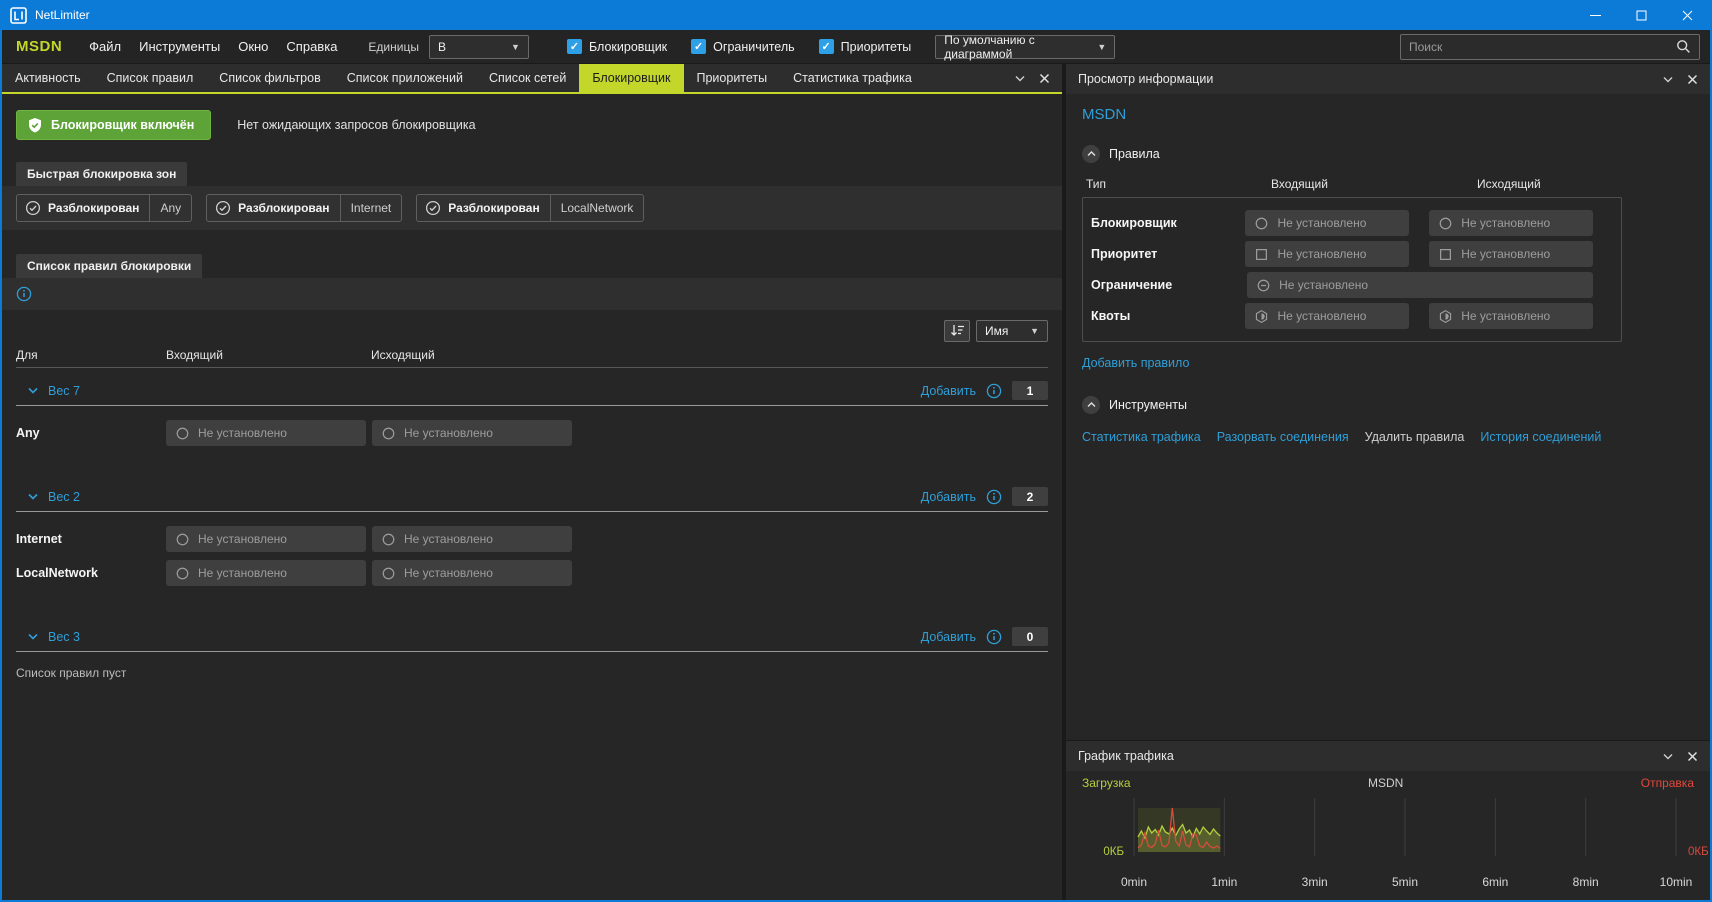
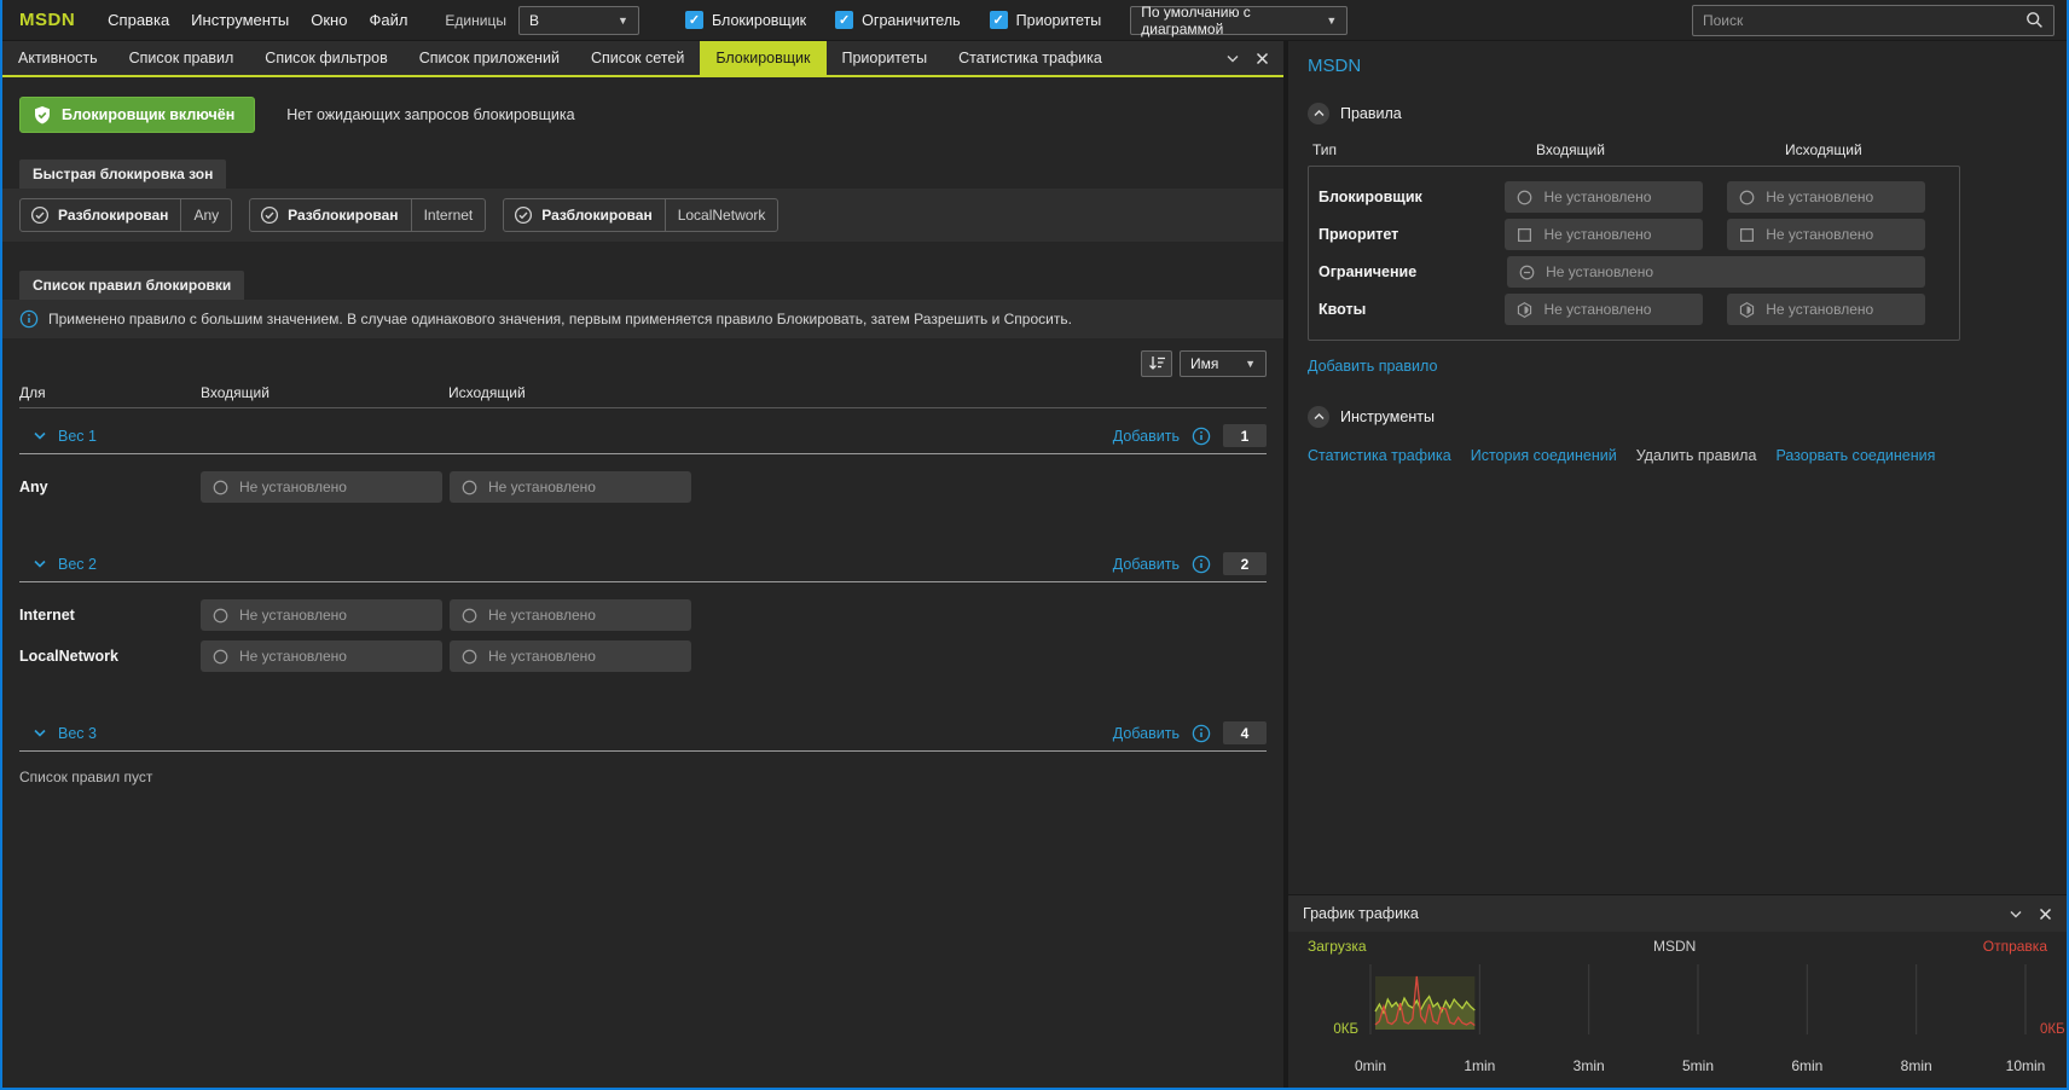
- NetLimiter
  MSDN
- Файл
+ Справка
  Инструменты
  Окно
- Справка
+ Файл
  Единицы
  B
  ▼
  ✓
  Блокировщик
  ✓
  Ограничитель
  ✓
  Приоритеты
  По умолчанию с диаграммой
  ▼
  Поиск
  Активность
  Список правил
  Список фильтров
  Список приложений
  Список сетей
  Блокировщик
  Приоритеты
  Статистика трафика
  Блокировщик включён
  Нет ожидающих запросов блокировщика
  Быстрая блокировка зон
  Разблокирован
  Any
  Разблокирован
  Internet
  Разблокирован
  LocalNetwork
  Список правил блокировки
+ Применено правило с большим значением. В случае одинакового значения, первым применяется правило Блокировать, затем Разрешить и Спросить.
  Имя
  ▼
  Для
  Входящий
  Исходящий
- Вес 7
+ Вес 1
  Добавить
  1
  Any
  Не установлено
  Не установлено
  Вес 2
  Добавить
  2
  Internet
  Не установлено
  Не установлено
  LocalNetwork
  Не установлено
  Не установлено
  Вес 3
  Добавить
- 0
+ 4
  Список правил пуст
- Просмотр информации
  MSDN
  Правила
  Тип
  Входящий
  Исходящий
  Блокировщик
  Не установлено
  Не установлено
  Приоритет
  Не установлено
  Не установлено
  Ограничение
  Не установлено
  Квоты
  Не установлено
  Не установлено
  Добавить правило
  Инструменты
  Статистика трафика
- Разорвать соединения
+ История соединений
  Удалить правила
- История соединений
+ Разорвать соединения
  График трафика
  Загрузка
  MSDN
  Отправка
  0min
  1min
  3min
  5min
  6min
  8min
  10min
  0КБ
  0КБ
